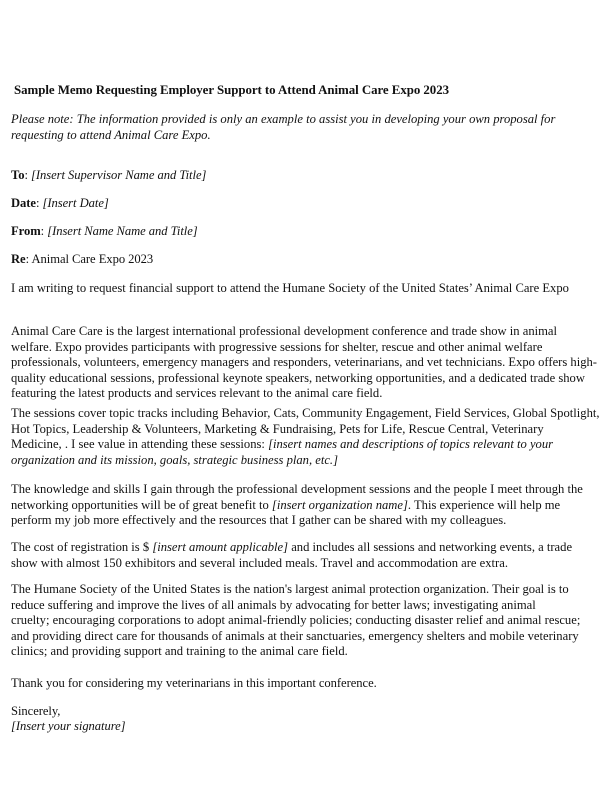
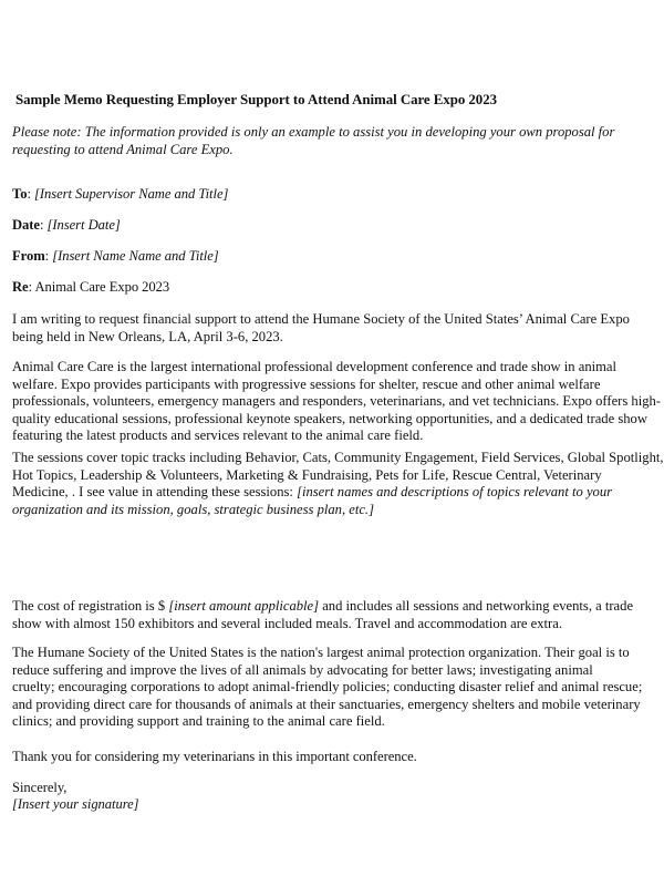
  Sample Memo Requesting Employer Support to Attend Animal Care Expo 2023
  Please note: The information provided is only an example to assist you in developing your own proposal for
  requesting to attend Animal Care Expo.
  To: [Insert Supervisor Name and Title]
  Date: [Insert Date]
  From: [Insert Name Name and Title]
  Re: Animal Care Expo 2023
  I am writing to request financial support to attend the Humane Society of the United States’ Animal Care Expo
+ being held in New Orleans, LA, April 3-6, 2023.
  Animal Care Care is the largest international professional development conference and trade show in animal
  welfare. Expo provides participants with progressive sessions for shelter, rescue and other animal welfare
  professionals, volunteers, emergency managers and responders, veterinarians, and vet technicians. Expo offers high-
  quality educational sessions, professional keynote speakers, networking opportunities, and a dedicated trade show
  featuring the latest products and services relevant to the animal care field.
  The sessions cover topic tracks including Behavior, Cats, Community Engagement, Field Services, Global Spotlight,
  Hot Topics, Leadership & Volunteers, Marketing & Fundraising, Pets for Life, Rescue Central, Veterinary
  Medicine, . I see value in attending these sessions: [insert names and descriptions of topics relevant to your
  organization and its mission, goals, strategic business plan, etc.]
- The knowledge and skills I gain through the professional development sessions and the people I meet through the
- networking opportunities will be of great benefit to [insert organization name]. This experience will help me
- perform my job more effectively and the resources that I gather can be shared with my colleagues.
  The cost of registration is $ [insert amount applicable] and includes all sessions and networking events, a trade
  show with almost 150 exhibitors and several included meals. Travel and accommodation are extra.
  The Humane Society of the United States is the nation's largest animal protection organization. Their goal is to
  reduce suffering and improve the lives of all animals by advocating for better laws; investigating animal
  cruelty; encouraging corporations to adopt animal-friendly policies; conducting disaster relief and animal rescue;
  and providing direct care for thousands of animals at their sanctuaries, emergency shelters and mobile veterinary
  clinics; and providing support and training to the animal care field.
  Thank you for considering my veterinarians in this important conference.
  Sincerely,
  [Insert your signature]
